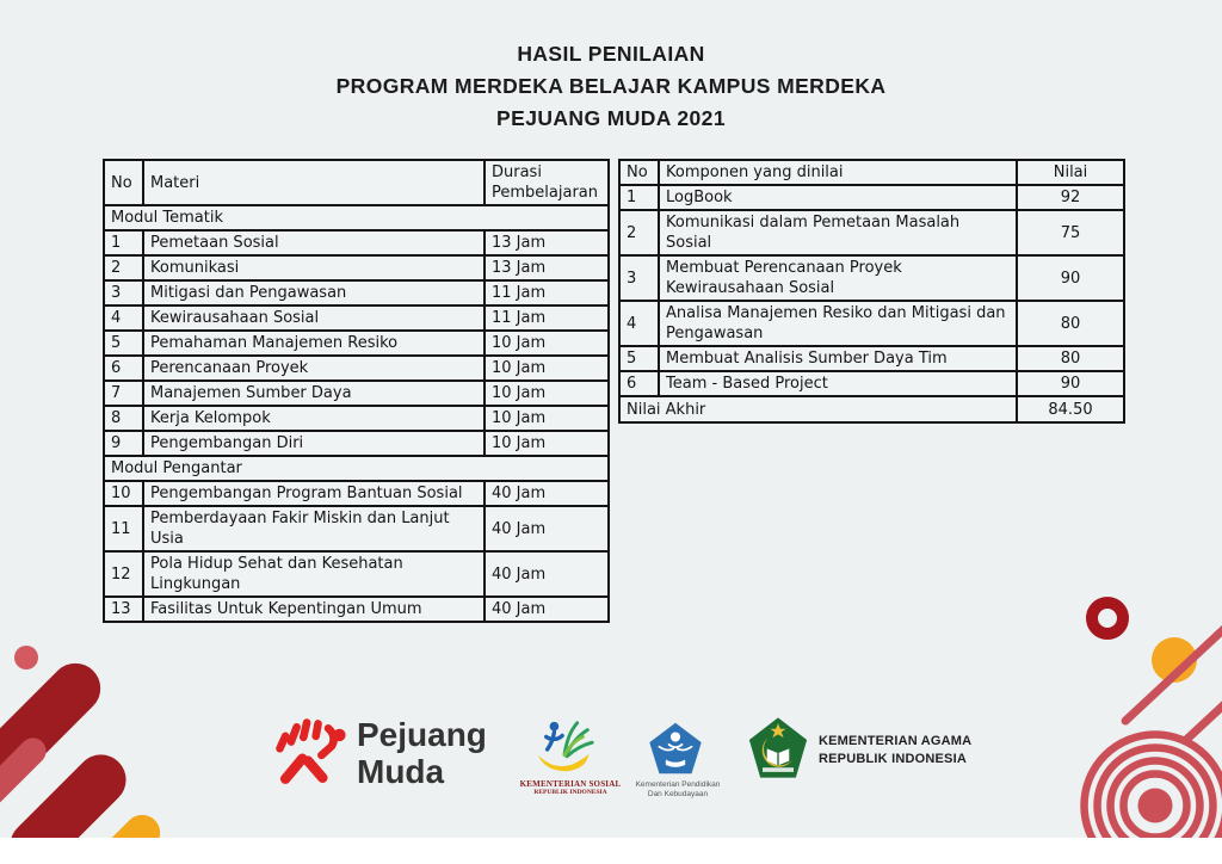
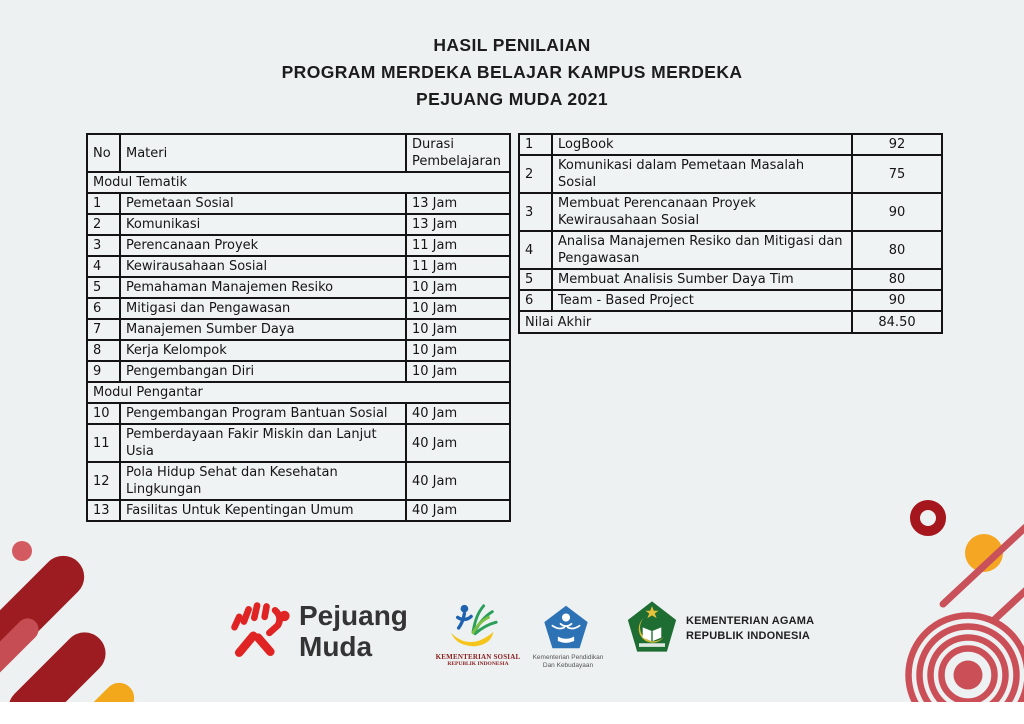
  HASIL PENILAIAN
  PROGRAM MERDEKA BELAJAR KAMPUS MERDEKA
  PEJUANG MUDA 2021
  No	Materi	Durasi Pembelajaran
  Modul Tematik
  1	Pemetaan Sosial	13 Jam
  2	Komunikasi	13 Jam
- 3	Mitigasi dan Pengawasan	11 Jam
+ 3	Perencanaan Proyek	11 Jam
  4	Kewirausahaan Sosial	11 Jam
  5	Pemahaman Manajemen Resiko	10 Jam
- 6	Perencanaan Proyek	10 Jam
+ 6	Mitigasi dan Pengawasan	10 Jam
  7	Manajemen Sumber Daya	10 Jam
  8	Kerja Kelompok	10 Jam
  9	Pengembangan Diri	10 Jam
  Modul Pengantar
  10	Pengembangan Program Bantuan Sosial	40 Jam
  11	Pemberdayaan Fakir Miskin dan Lanjut Usia	40 Jam
  12	Pola Hidup Sehat dan Kesehatan Lingkungan	40 Jam
  13	Fasilitas Untuk Kepentingan Umum	40 Jam
- No	Komponen yang dinilai	Nilai
  1	LogBook	92
  2	Komunikasi dalam Pemetaan Masalah Sosial	75
  3	Membuat Perencanaan Proyek Kewirausahaan Sosial	90
  4	Analisa Manajemen Resiko dan Mitigasi dan Pengawasan	80
  5	Membuat Analisis Sumber Daya Tim	80
  6	Team - Based Project	90
  Nilai Akhir	84.50
  Pejuang
  Muda
  KEMENTERIAN SOSIAL
  KEMENTERIAN AGAMA
  REPUBLIK INDONESIA
